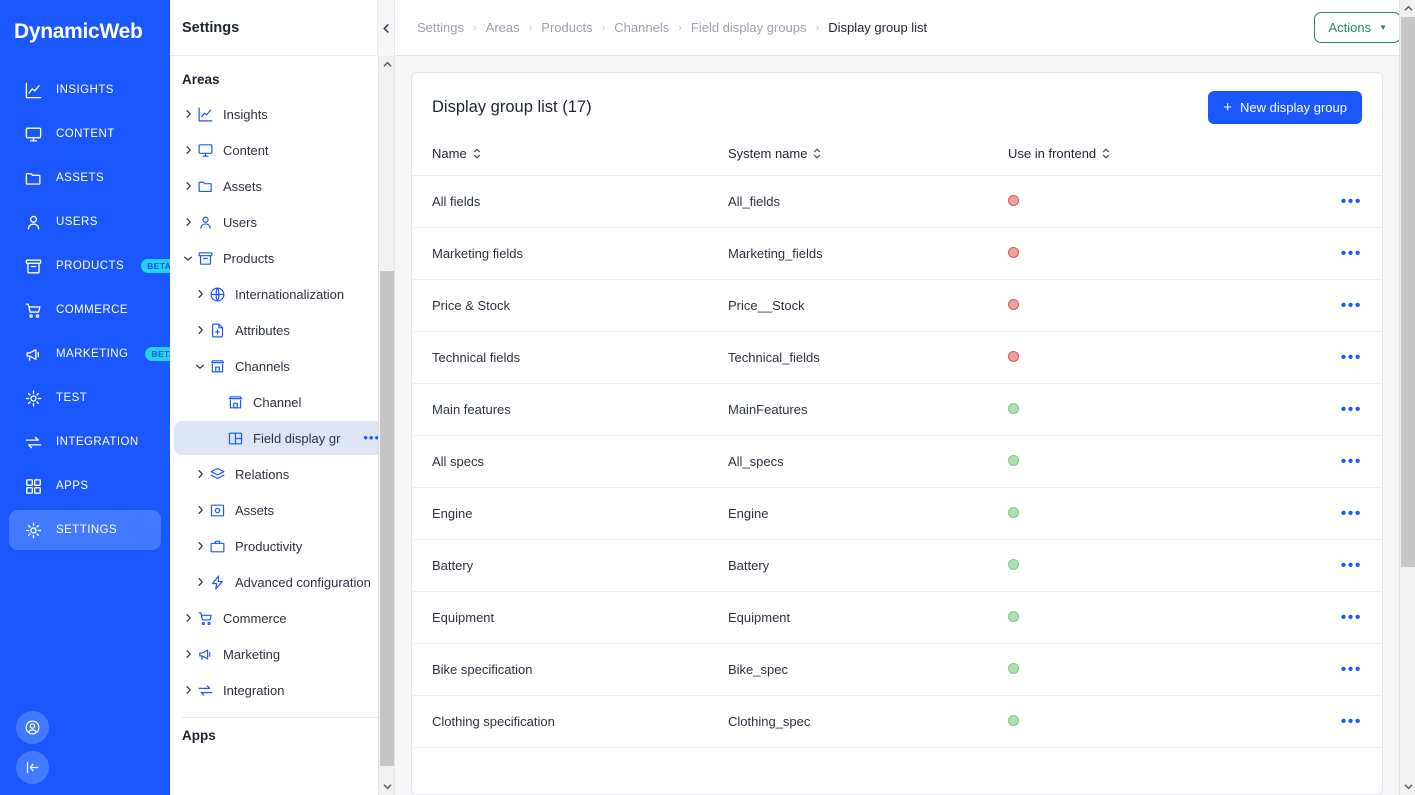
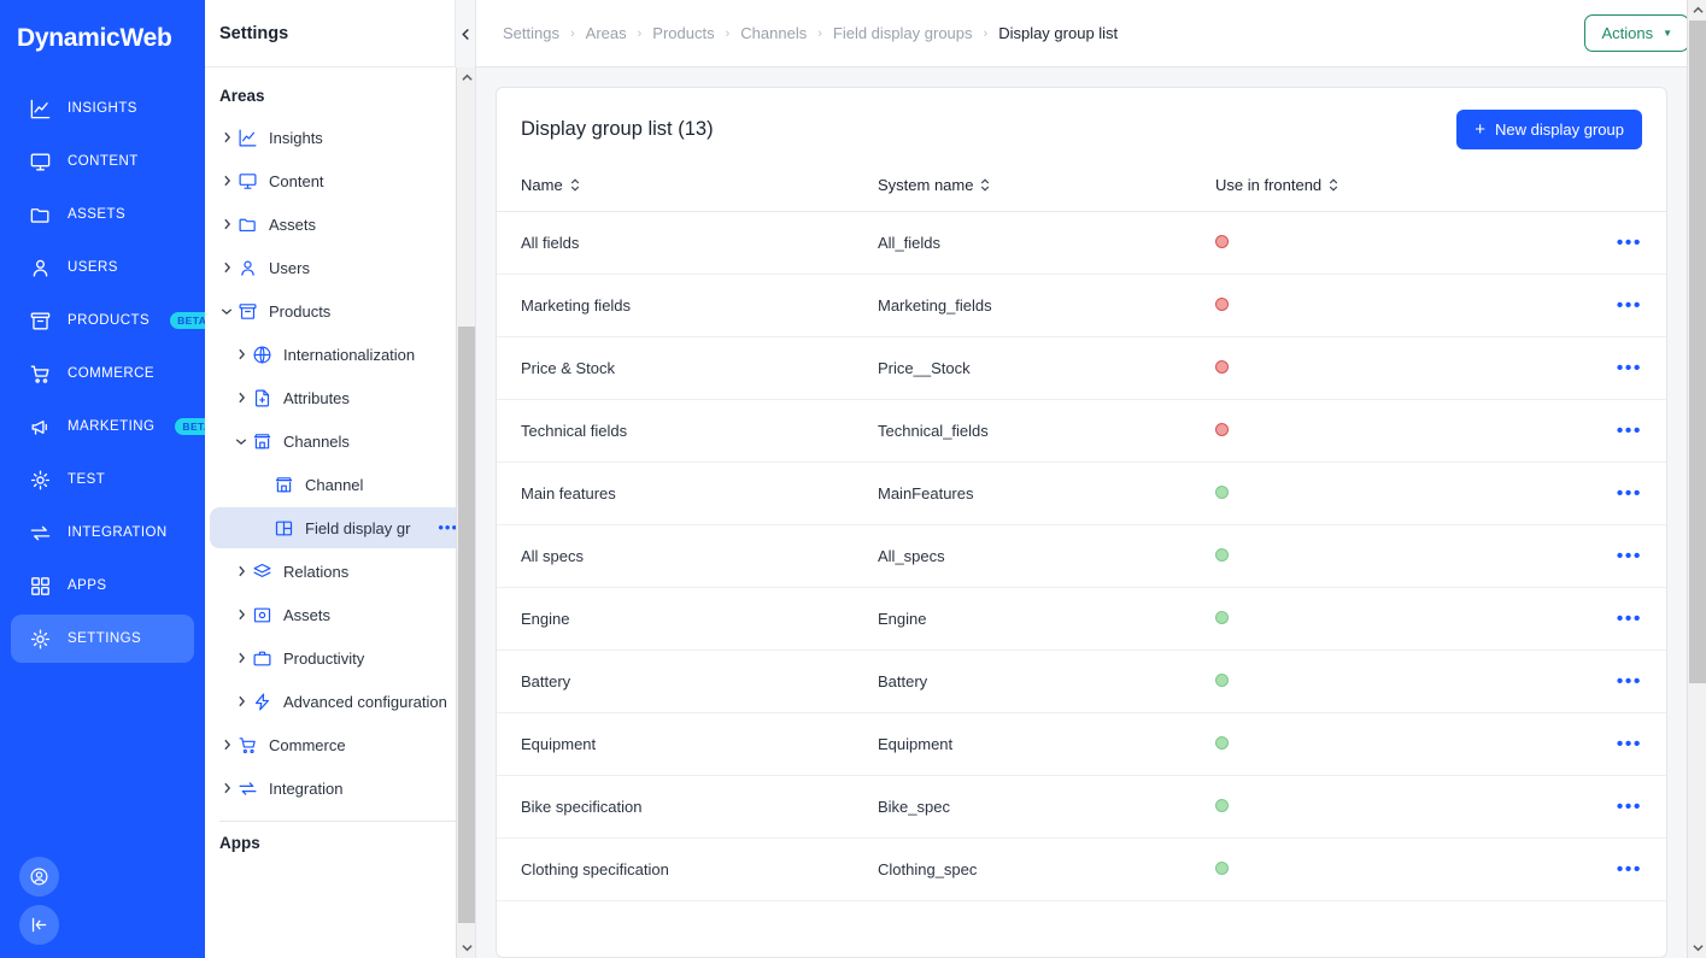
  DynamicWeb
  INSIGHTS
  CONTENT
  ASSETS
  USERS
  PRODUCTS
  BETA
  COMMERCE
  MARKETING
  BET
  TEST
  INTEGRATION
  APPS
  SETTINGS
  Settings
  Areas
  Insights
  Content
  Assets
  Users
  Products
  Internationalization
  Attributes
  Channels
  Channel
  Field display gr
  Relations
  Assets
  Productivity
  Advanced configuration
  Commerce
- Marketing
  Integration
  Apps
  Settings
  ›
  Areas
  ›
  Products
  ›
  Channels
  ›
  Field display groups
  ›
  Display group list
  Actions
  ▼
- Display group list (17)
+ Display group list (13)
  +
  New display group
  Name	System name	Use in frontend
  All fields	All_fields		•••
  Marketing fields	Marketing_fields		•••
  Price & Stock	Price__Stock		•••
  Technical fields	Technical_fields		•••
  Main features	MainFeatures		•••
  All specs	All_specs		•••
  Engine	Engine		•••
  Battery	Battery		•••
  Equipment	Equipment		•••
  Bike specification	Bike_spec		•••
  Clothing specification	Clothing_spec		•••
